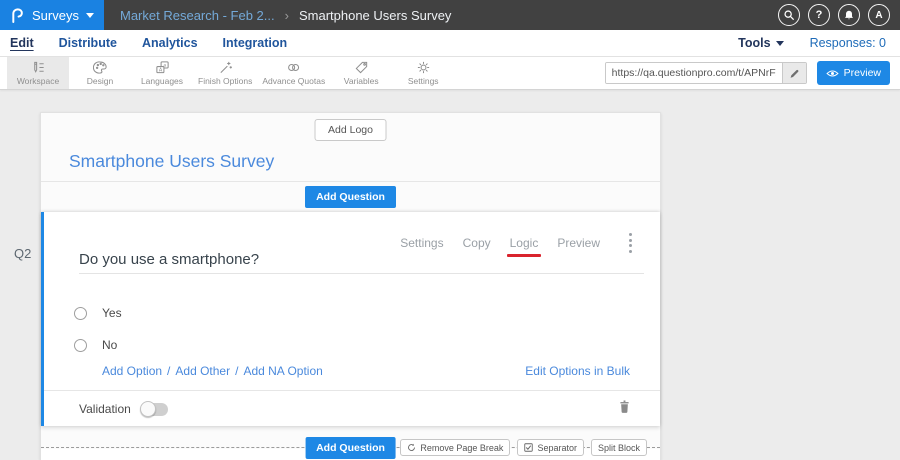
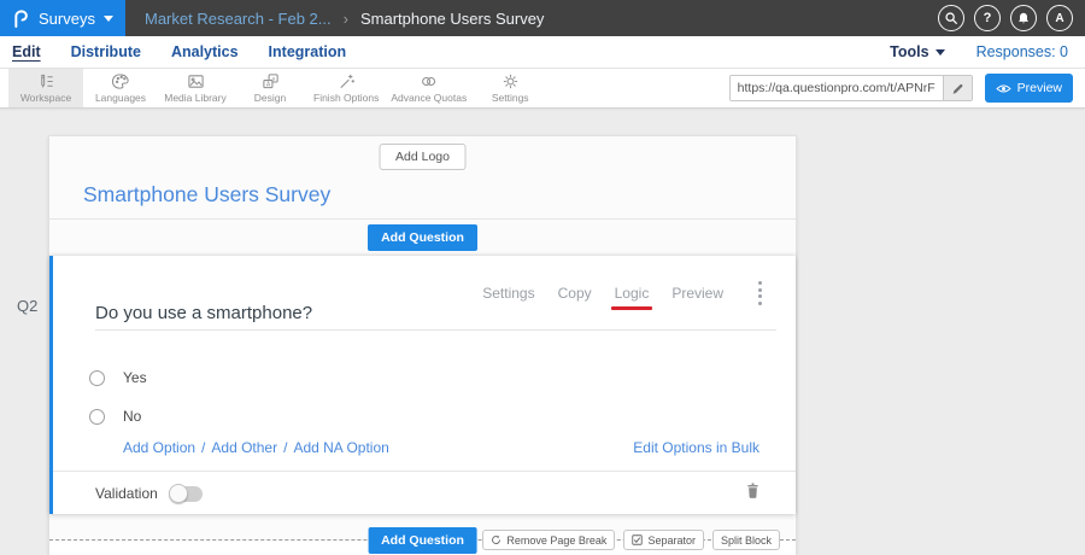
  Surveys
  Market Research - Feb 2...
  ›
  Smartphone Users Survey
  ?
  A
  Edit
  Distribute
  Analytics
  Integration
  Tools
  Responses: 0
  Workspace
- Design
+ Languages
+ Media Library
- Languages
+ Design
  Finish Options
  Advance Quotas
- Variables
  Settings
  https://qa.questionpro.com/t/APNrF
  Preview
  Q2
  Add Logo
  Smartphone Users Survey
  Add Question
  Settings
  Copy
  Logic
  Preview
  Do you use a smartphone?
  Yes
  No
  Add Option
  /
  Add Other
  /
  Add NA Option
  Edit Options in Bulk
  Validation
  Add Question
  Remove Page Break
  Separator
  Split Block
